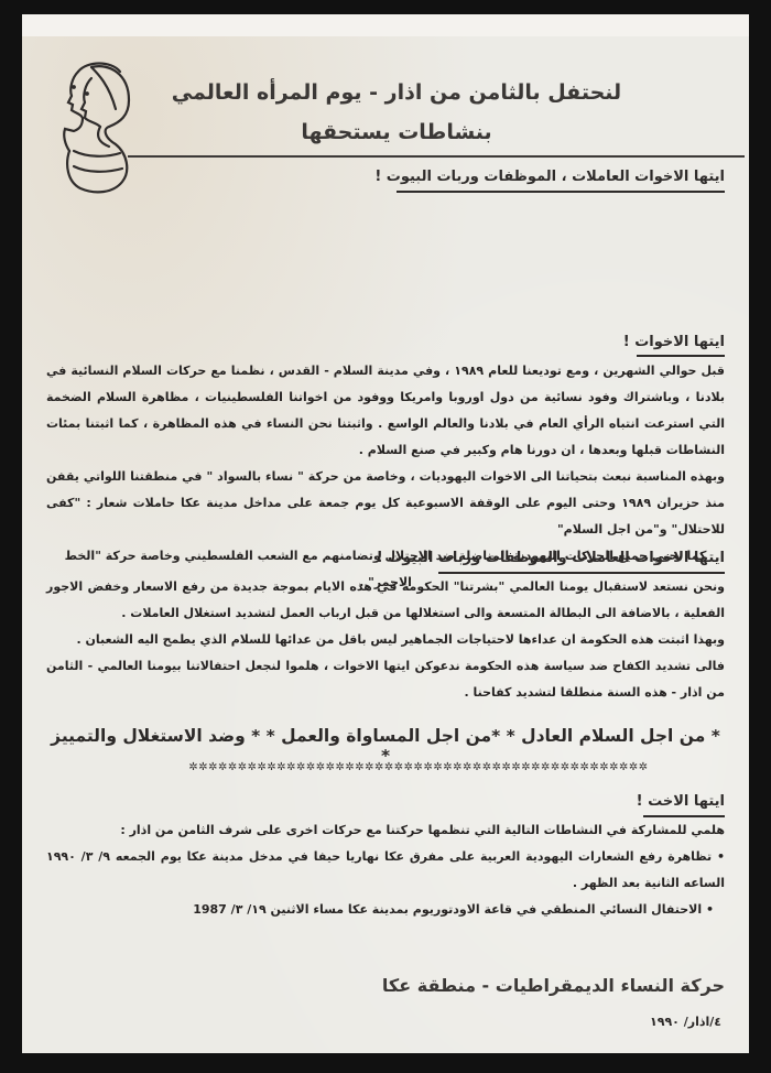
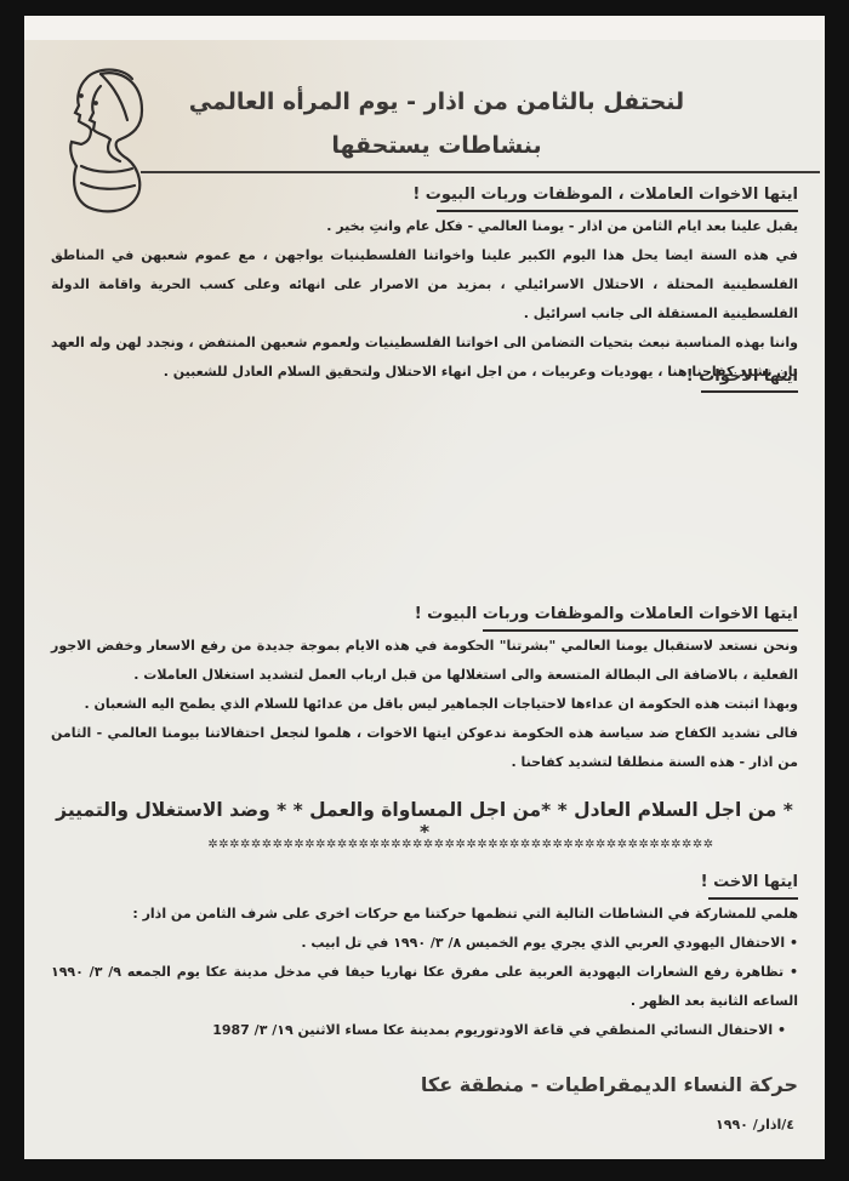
  لنحتفل بالثامن من اذار - يوم المرأه العالمي
  بنشاطات يستحقها
  ايتها الاخوات العاملات ، الموظفات وربات البيوت !
+ يقبل علينا بعد ايام الثامن من اذار - يومنا العالمي - فكل عام وانتِ بخير .
+ في هذه السنة ايضا يحل هذا اليوم الكبير علينا واخواتنا الفلسطينيات يواجهن ، مع عموم شعبهن في المناطق الفلسطينية المحتلة ، الاحتلال الاسرائيلي ، بمزيد من الاصرار على انهائه وعلى كسب الحرية واقامة الدولة الفلسطينية المستقلة الى جانب اسرائيل .
+ واننا بهذه المناسبة نبعث بتحيات التضامن الى اخواتنا الفلسطينيات ولعموم شعبهن المنتفض ، ونجدد لهن وله العهد بان نشدد كفاحنا هنا ، يهوديات وعربيات ، من اجل انهاء الاحتلال ولتحقيق السلام العادل للشعبين .
  ايتها الاخوات !
- قبل حوالي الشهرين ، ومع توديعنا للعام ١٩٨٩ ، وفي مدينة السلام - القدس ، نظمنا مع حركات السلام النسائية في بلادنا ، وباشتراك وفود نسائية من دول اوروبا وامريكا ووفود من اخواتنا الفلسطينيات ، مظاهرة السلام الضخمة التي استرعت انتباه الرأي العام في بلادنا والعالم الواسع . واثبتنا نحن النساء في هذه المظاهرة ، كما اثبتنا بمئات النشاطات قبلها وبعدها ، ان دورنا هام وكبير في صنع السلام .
- وبهذه المناسبة نبعث بتحياتنا الى الاخوات اليهوديات ، وخاصة من حركة " نساء بالسواد " في منطقتنا اللواتي يقفن منذ حزيران ١٩٨٩ وحتى اليوم على الوقفة الاسبوعية كل يوم جمعة على مداخل مدينة عكا حاملات شعار : "كفى للاحتلال" و"من اجل السلام"
- كما نحيي جميع الحركات اليهودية المناضلة ضد الاحتلال وتضامنهم مع الشعب الفلسطيني وخاصة حركة "الخط الاحمر" .
  ايتها الاخوات العاملات والموظفات وربات البيوت !
  ونحن نستعد لاستقبال يومنا العالمي "بشرتنا" الحكومة في هذه الايام بموجة جديدة من رفع الاسعار وخفض الاجور الفعلية ، بالاضافة الى البطالة المتسعة والى استغلالها من قبل ارباب العمل لتشديد استغلال العاملات .
  وبهذا اثبتت هذه الحكومة ان عداءها لاحتياجات الجماهير ليس باقل من عدائها للسلام الذي يطمح اليه الشعبان .
  فالى تشديد الكفاح ضد سياسة هذه الحكومة ندعوكن ايتها الاخوات ، هلموا لنجعل احتفالاتنا بيومنا العالمي - الثامن من اذار - هذه السنة منطلقا لتشديد كفاحنا .
  * من اجل السلام العادل * *من اجل المساواة والعمل * * وضد الاستغلال والتمييز *
  ✲✲✲✲✲✲✲✲✲✲✲✲✲✲✲✲✲✲✲✲✲✲✲✲✲✲✲✲✲✲✲✲✲✲✲✲✲✲✲✲✲✲✲✲✲✲✲
  ايتها الاخت !
  هلمي للمشاركة في النشاطات التالية التي تنظمها حركتنا مع حركات اخرى على شرف الثامن من اذار :
+ • الاحتفال اليهودي العربي الذي يجري يوم الخميس ٨/ ٣/ ١٩٩٠ في تل ابيب .
  • تظاهرة رفع الشعارات اليهودية العربية على مفرق عكا نهاريا حيفا في مدخل مدينة عكا يوم الجمعه ٩/ ٣/ ١٩٩٠ الساعه الثانية بعد الظهر .
  • الاحتفال النسائي المنطقي في قاعة الاودتوريوم بمدينة عكا مساء الاثنين ١٩/ ٣/ 1987
  حركة النساء الديمقراطيات - منطقة عكا
  ٤/اذار/ ١٩٩٠
